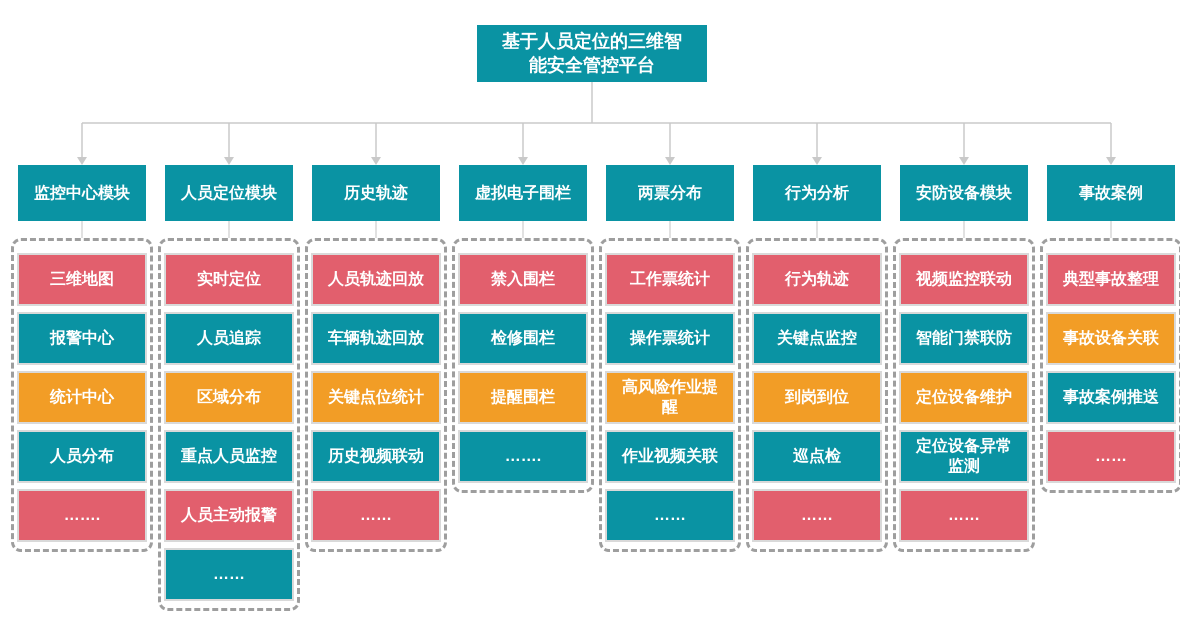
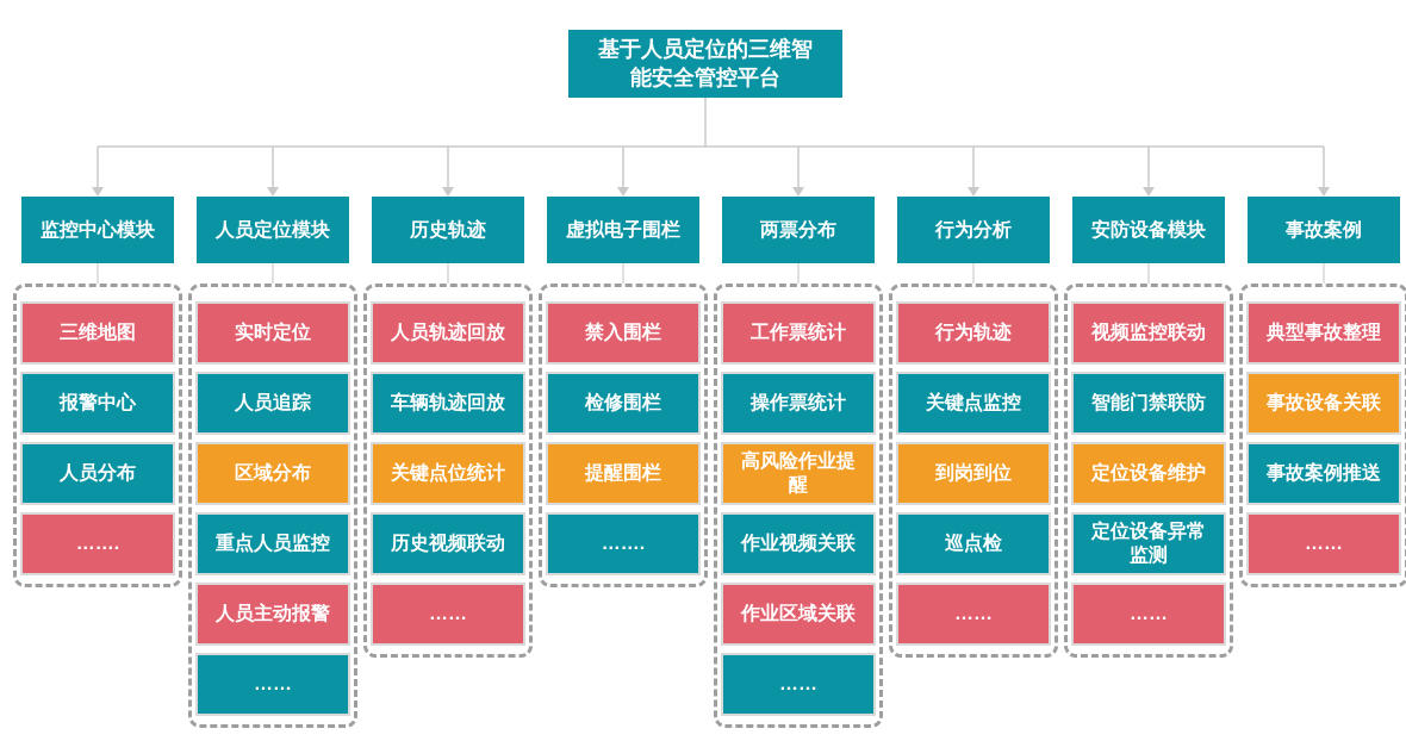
  基于人员定位的三维智能安全管控平台
  监控中心模块
  三维地图
  报警中心
- 统计中心
  人员分布
  …….
  人员定位模块
  实时定位
  人员追踪
  区域分布
  重点人员监控
  人员主动报警
  ……
  历史轨迹
  人员轨迹回放
  车辆轨迹回放
  关键点位统计
  历史视频联动
  ……
  虚拟电子围栏
  禁入围栏
  检修围栏
  提醒围栏
  …….
  两票分布
  工作票统计
  操作票统计
  高风险作业提醒
  作业视频关联
+ 作业区域关联
  ……
  行为分析
  行为轨迹
  关键点监控
  到岗到位
  巡点检
  ……
  安防设备模块
  视频监控联动
  智能门禁联防
  定位设备维护
  定位设备异常监测
  ……
  事故案例
  典型事故整理
  事故设备关联
  事故案例推送
  ……
